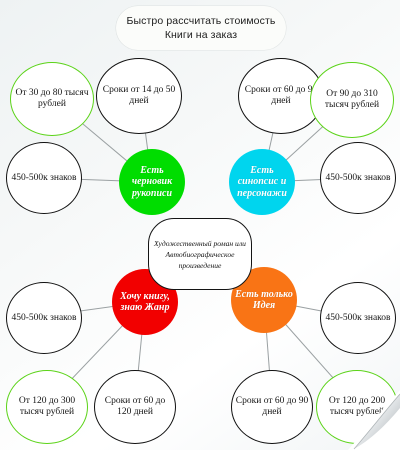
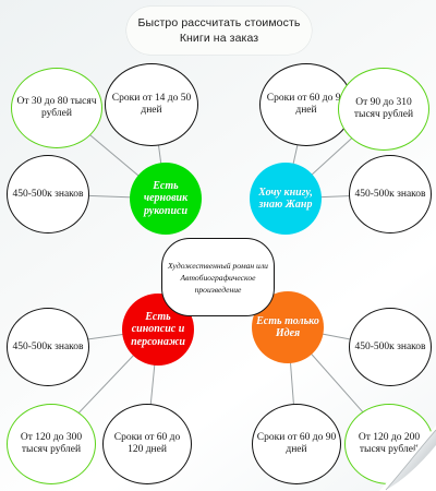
  Быстро рассчитать стоимость
  Книги на заказ
  От 30 до 80 тысяч рублей
  Сроки от 14 до 50 дней
  450-500к знаков
  Есть черновик рукописи
  Сроки от 60 до 9 дней
  От 90 до 310 тысяч рублей
  450-500к знаков
- Есть синопсис и персонажи
+ Хочу книгу, знаю Жанр
  450-500к знаков
  От 120 до 300 тысяч рублей
  Сроки от 60 до 120 дней
- Хочу книгу, знаю Жанр
+ Есть синопсис и персонажи
  450-500к знаков
  Сроки от 60 до 90 дней
  От 120 до 200 тысяч рубле
  Есть только Идея
  Художественный роман или Автобиографическое произведение
